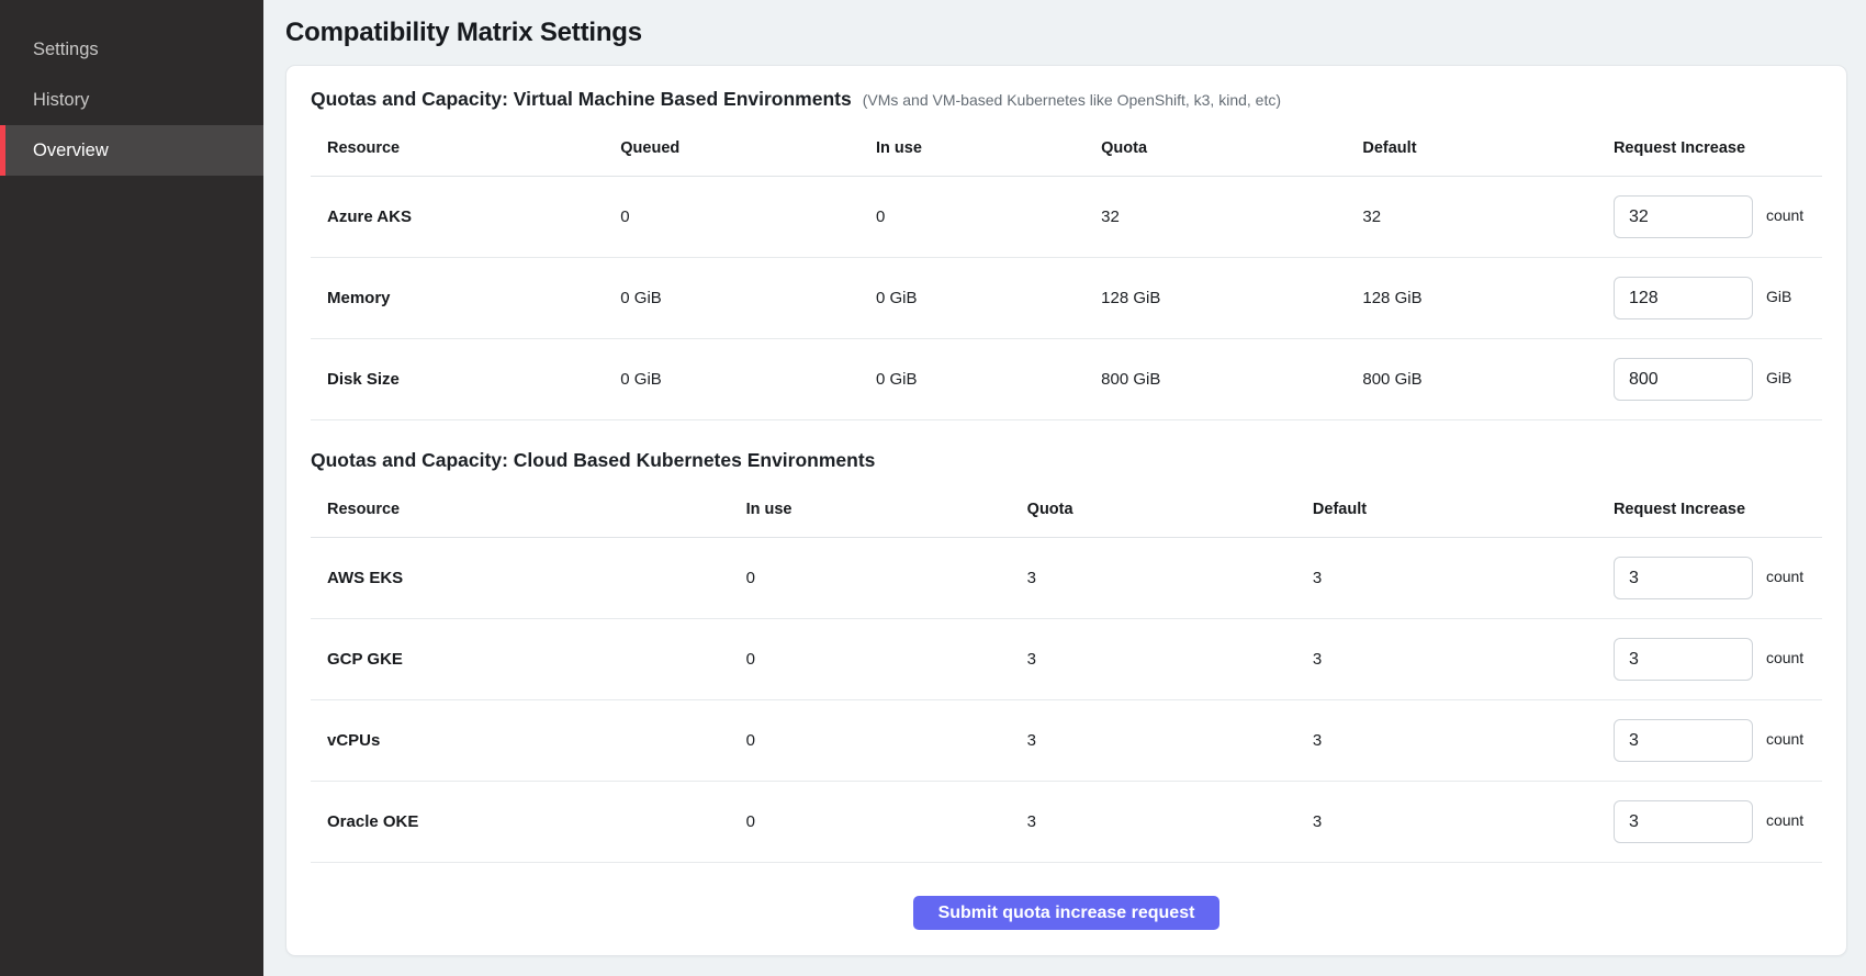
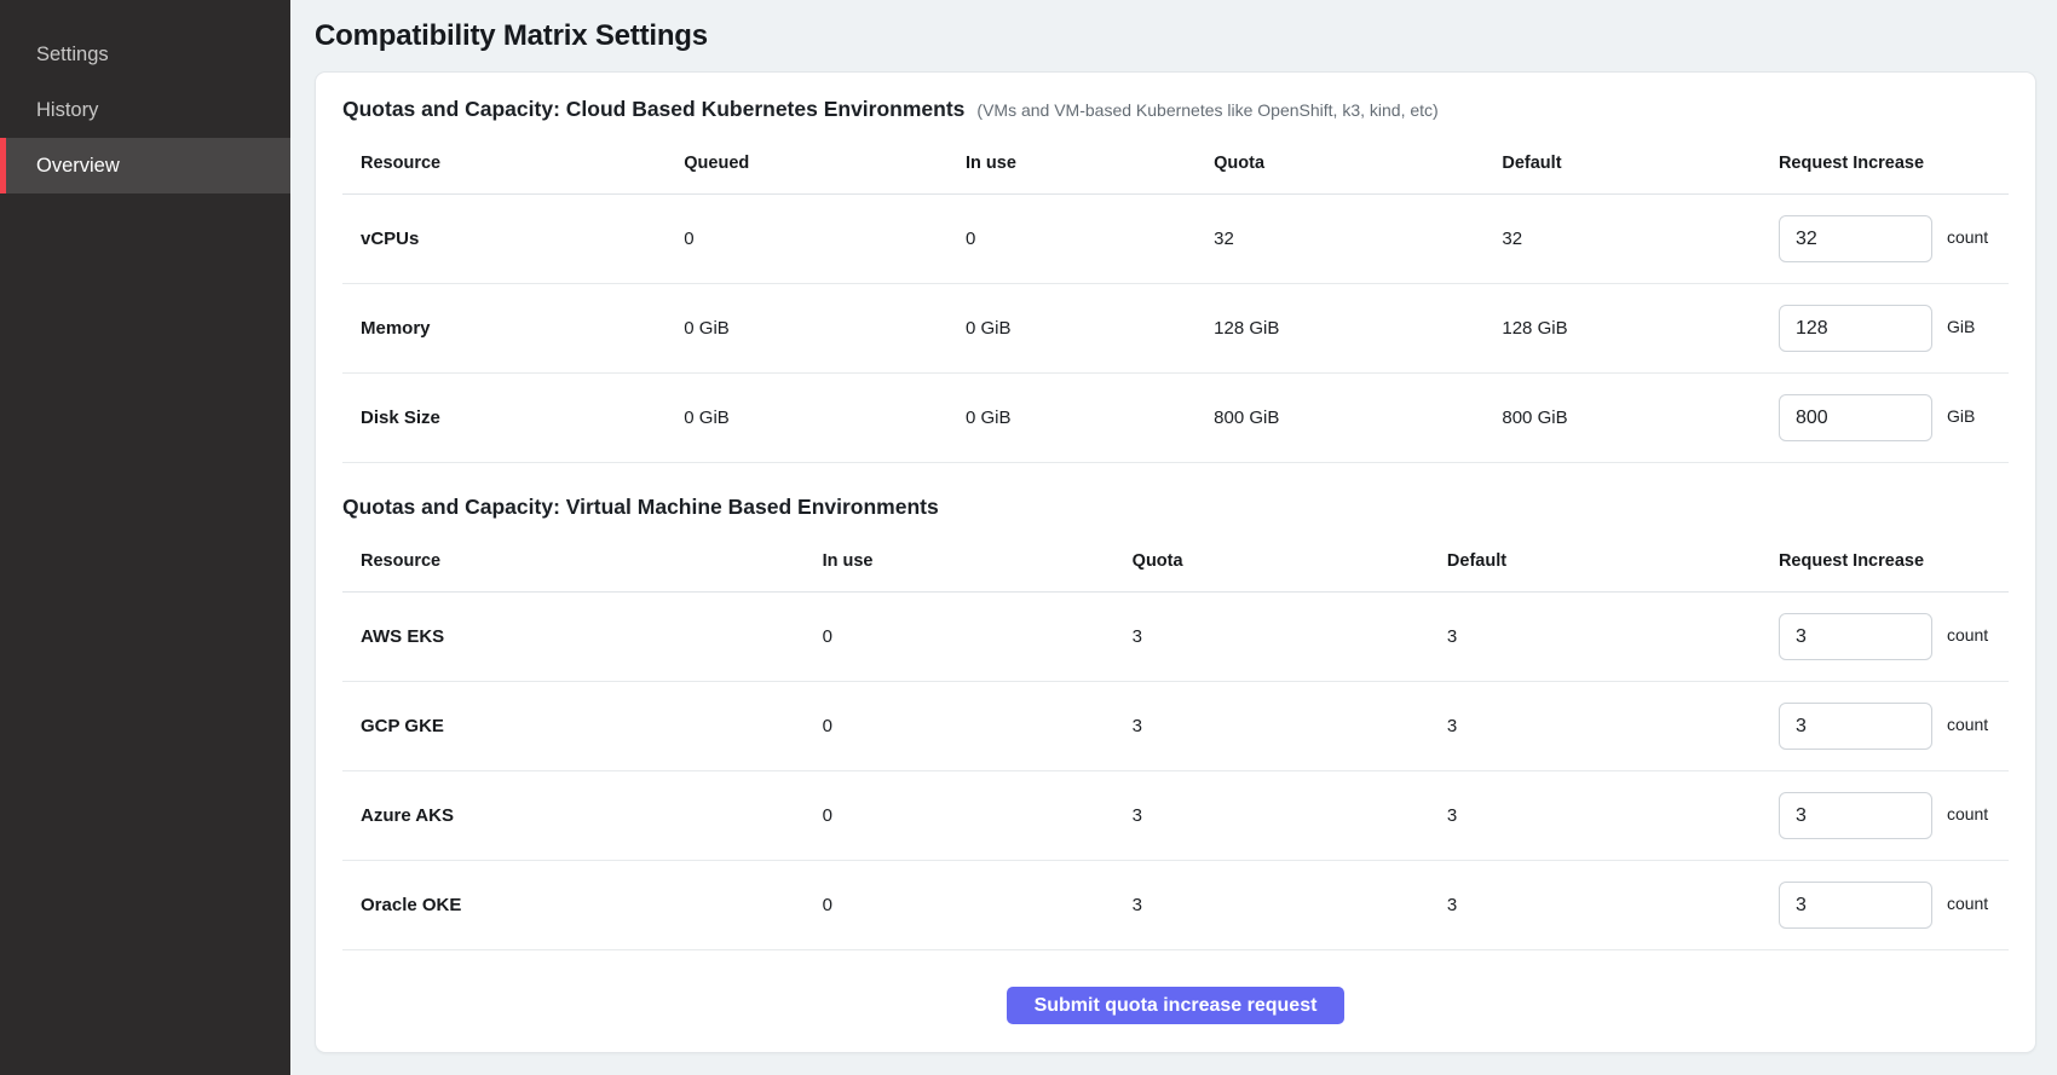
  Settings
  History
  Overview
  Compatibility Matrix Settings
- Quotas and Capacity: Virtual Machine Based Environments
+ Quotas and Capacity: Cloud Based Kubernetes Environments
  (VMs and VM-based Kubernetes like OpenShift, k3, kind, etc)
  Resource
  Queued
  In use
  Quota
  Default
  Request Increase
- Azure AKS
+ vCPUs
  0
  0
  32
  32
  32
  count
  Memory
  0 GiB
  0 GiB
  128 GiB
  128 GiB
  128
  GiB
  Disk Size
  0 GiB
  0 GiB
  800 GiB
  800 GiB
  800
  GiB
- Quotas and Capacity: Cloud Based Kubernetes Environments
+ Quotas and Capacity: Virtual Machine Based Environments
  Resource
  In use
  Quota
  Default
  Request Increase
  AWS EKS
  0
  3
  3
  3
  count
  GCP GKE
  0
  3
  3
  3
  count
- vCPUs
+ Azure AKS
  0
  3
  3
  3
  count
  Oracle OKE
  0
  3
  3
  3
  count
  Submit quota increase request
